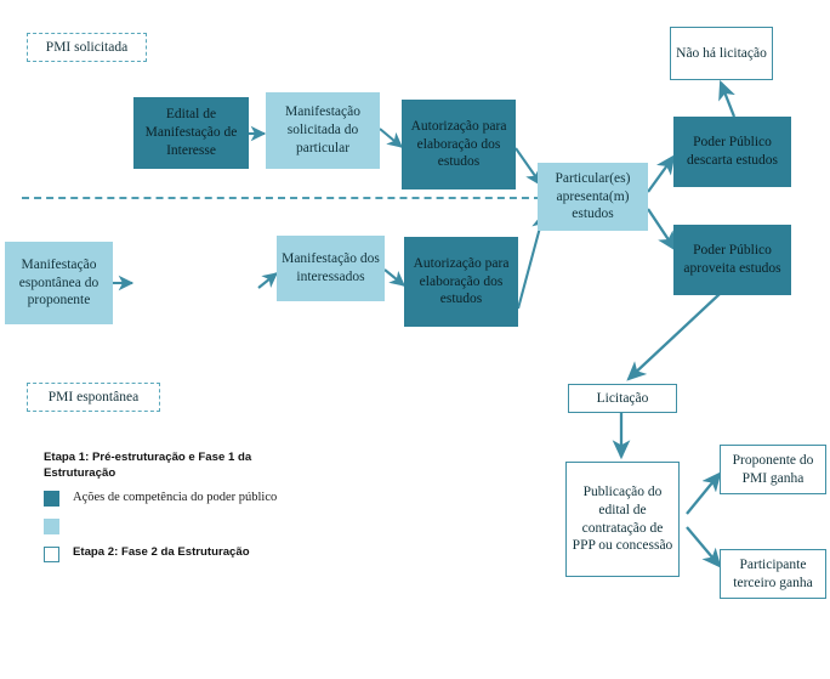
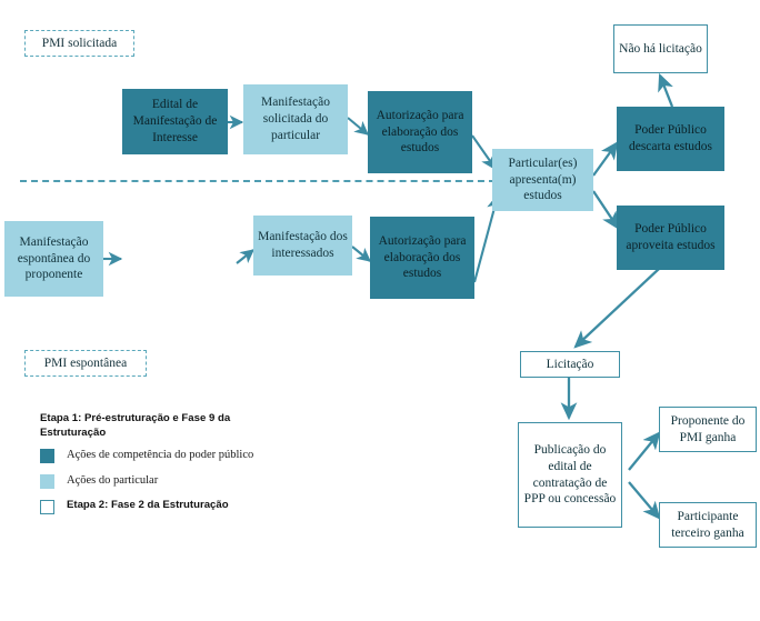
  PMI solicitada
  PMI espontânea
  Edital de Manifestação de Interesse
  Manifestação solicitada do particular
  Autorização para elaboração dos estudos
  Manifestação espontânea do proponente
  Manifestação dos interessados
  Autorização para elaboração dos estudos
  Particular(es) apresenta(m) estudos
  Poder Público descarta estudos
  Poder Público aproveita estudos
  Não há licitação
  Licitação
  Publicação do edital de contratação de PPP ou concessão
  Proponente do PMI ganha
  Participante terceiro ganha
- Etapa 1: Pré-estruturação e Fase 1 da Estruturação
+ Etapa 1: Pré-estruturação e Fase 9 da Estruturação
  Ações de competência do poder público
+ Ações do particular
  Etapa 2: Fase 2 da Estruturação
